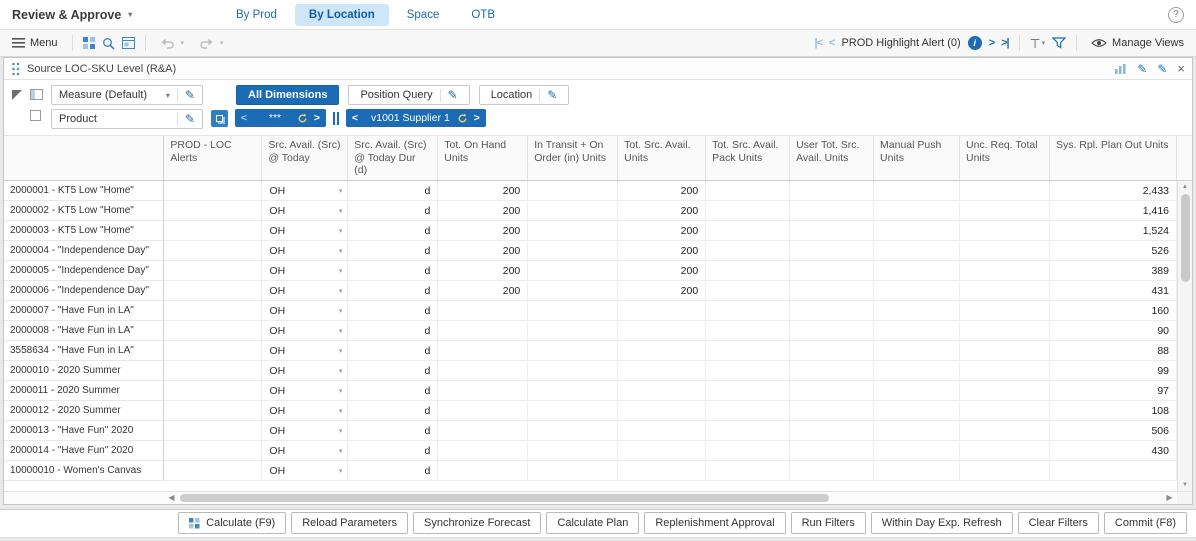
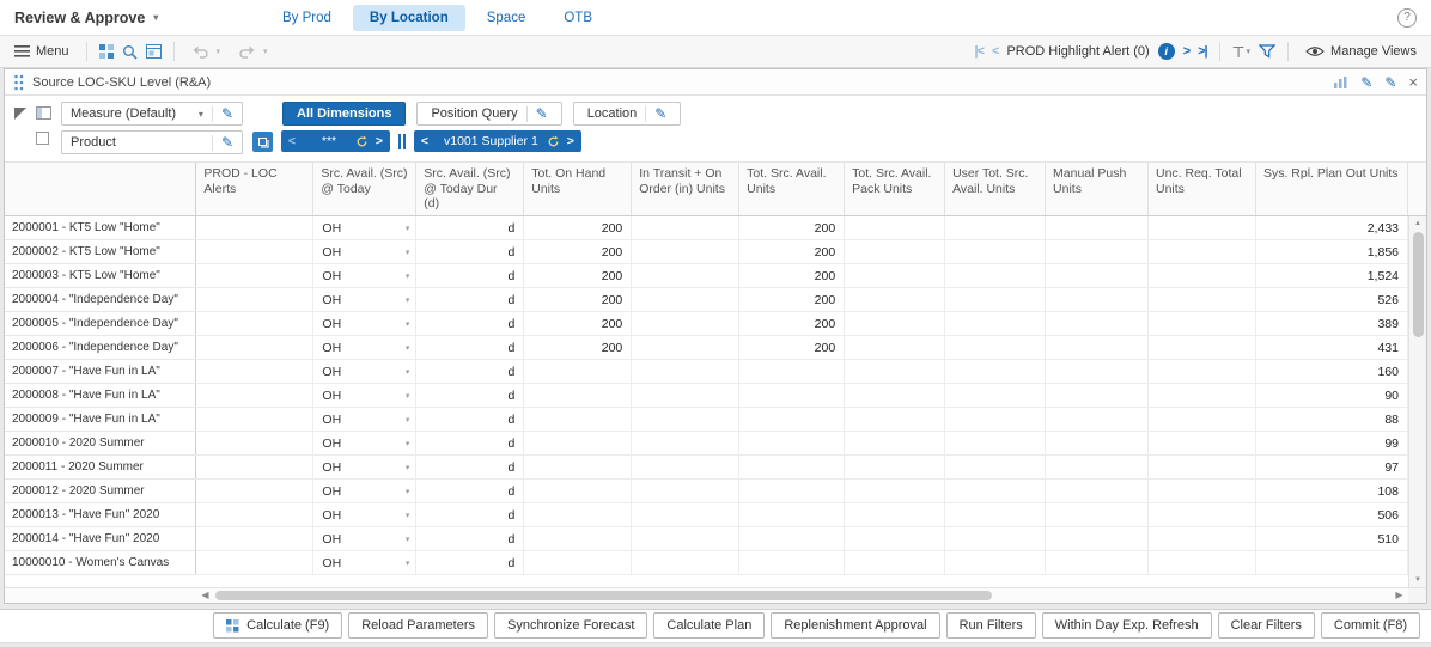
  Review & Approve
  ▾
  By Prod
  By Location
  Space
  OTB
  ?
  Menu
  |<
  <
  PROD Highlight Alert (0)
  i
  >
  >|
  ⊤
  Manage Views
  Source LOC-SKU Level (R&A)
  ✎
  ✎
  ×
  Measure (Default)
  ▾
  ✎
  Product
  ✎
  All Dimensions
  Position Query
  ✎
  Location
  ✎
  <
  ***
  >
  <
  v1001 Supplier 1
  >
  	PROD - LOC Alerts	Src. Avail. (Src) @ Today	Src. Avail. (Src) @ Today Dur (d)	Tot. On Hand Units	In Transit + On Order (in) Units	Tot. Src. Avail. Units	Tot. Src. Avail. Pack Units	User Tot. Src. Avail. Units	Manual Push Units	Unc. Req. Total Units	Sys. Rpl. Plan Out Units
  2000001 - KT5 Low "Home"		OH	d	200		200					2,433
- 2000002 - KT5 Low "Home"		OH	d	200		200					1,416
+ 2000002 - KT5 Low "Home"		OH	d	200		200					1,856
  2000003 - KT5 Low "Home"		OH	d	200		200					1,524
  2000004 - "Independence Day"		OH	d	200		200					526
  2000005 - "Independence Day"		OH	d	200		200					389
  2000006 - "Independence Day"		OH	d	200		200					431
  2000007 - "Have Fun in LA"		OH	d								160
  2000008 - "Have Fun in LA"		OH	d								90
- 3558634 - "Have Fun in LA"		OH	d								88
+ 2000009 - "Have Fun in LA"		OH	d								88
  2000010 - 2020 Summer		OH	d								99
  2000011 - 2020 Summer		OH	d								97
  2000012 - 2020 Summer		OH	d								108
  2000013 - "Have Fun" 2020		OH	d								506
- 2000014 - "Have Fun" 2020		OH	d								430
+ 2000014 - "Have Fun" 2020		OH	d								510
  10000010 - Women's Canvas		OH	d
  ◀
  ▶
  Calculate (F9)
  Reload Parameters
  Synchronize Forecast
  Calculate Plan
  Replenishment Approval
  Run Filters
  Within Day Exp. Refresh
  Clear Filters
  Commit (F8)
